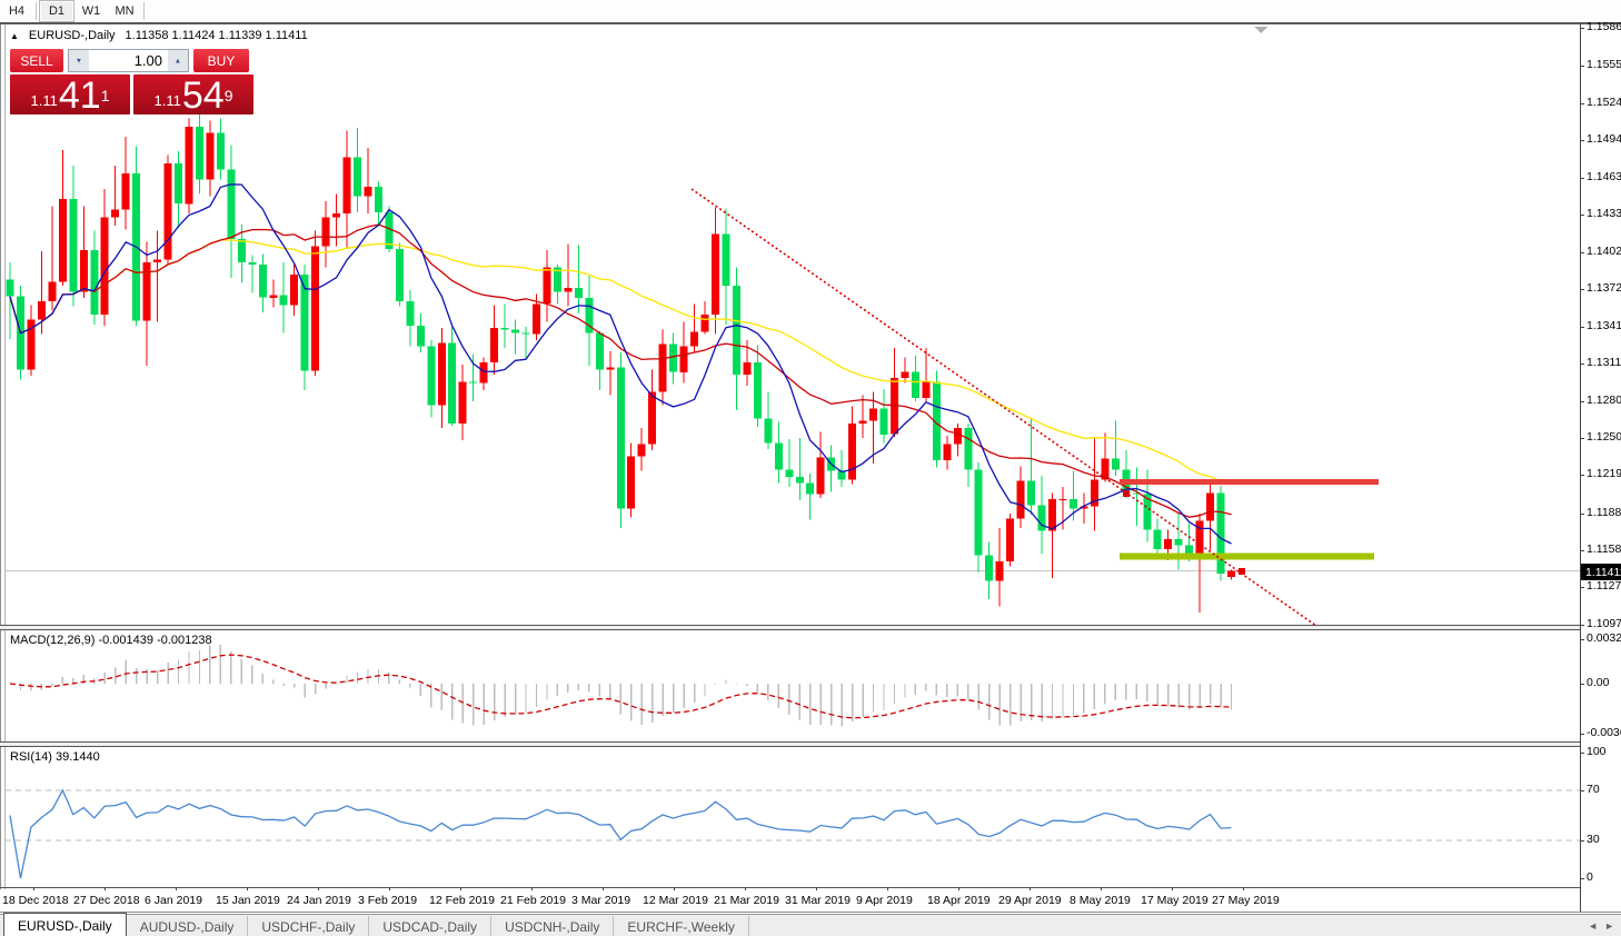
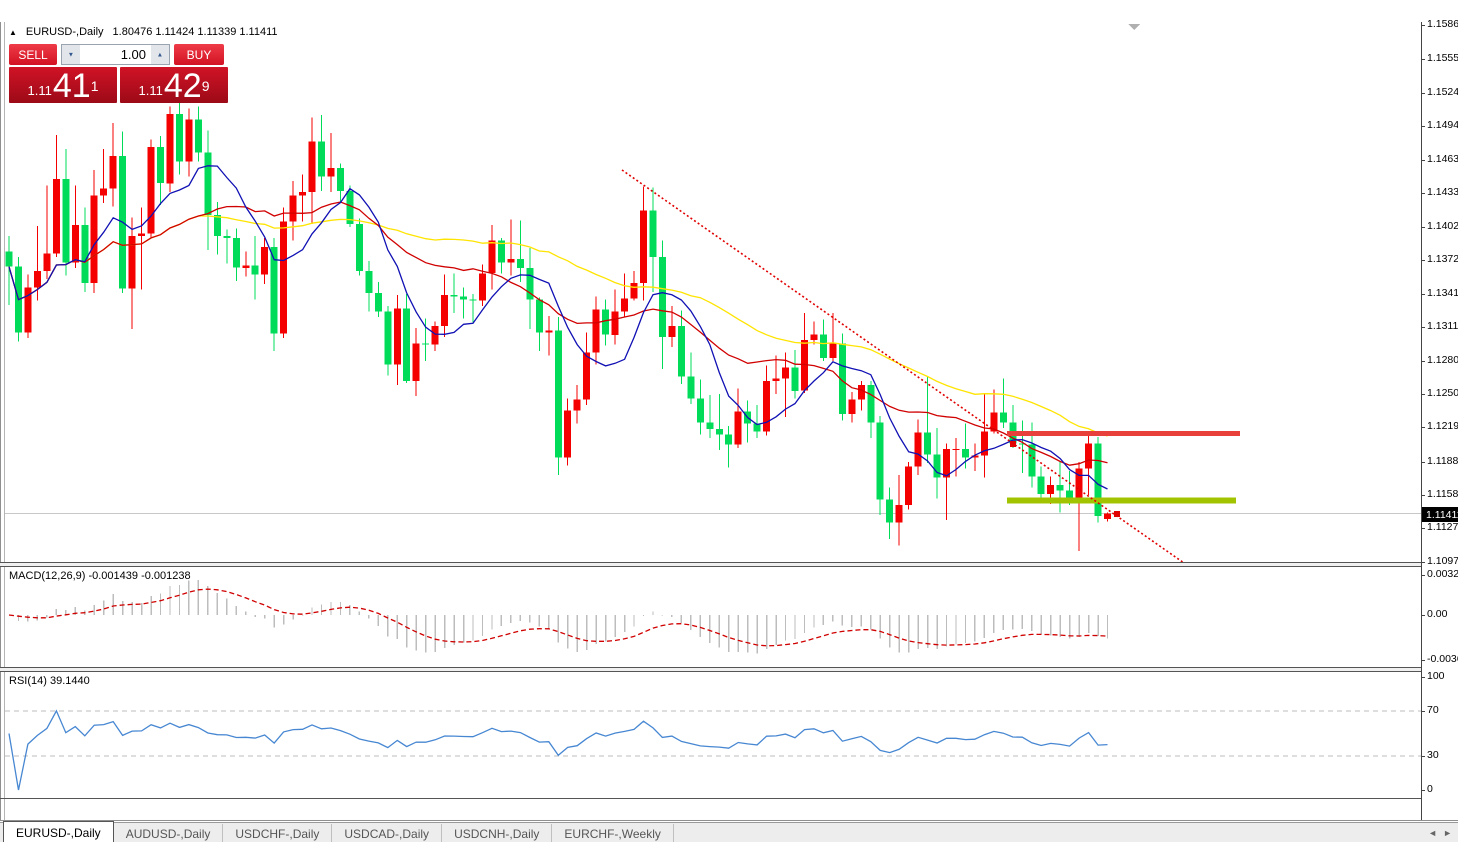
- H4
- D1
- W1
- MN
  ▲
  EURUSD-,Daily
- 1.11358 1.11424 1.11339 1.11411
+ 1.80476 1.11424 1.11339 1.11411
  SELL
  1.00
  BUY
  1.11
  41
  1
  1.11
- 54
+ 42
  9
  MACD(12,26,9) -0.001439 -0.001238
  RSI(14) 39.1440
  1.1586
  1.1555
  1.1524
  1.1494
  1.1463
  1.1433
  1.1402
  1.1372
  1.1341
  1.1311
  1.1280
  1.1250
  1.1219
  1.1188
  1.1158
  1.1127
  1.1097
  1.1141
  0.0032
  0.00
  -0.003
  100
  70
  30
  0
- 18 Dec 2018
- 27 Dec 2018
- 6 Jan 2019
- 15 Jan 2019
- 24 Jan 2019
- 3 Feb 2019
- 12 Feb 2019
- 21 Feb 2019
- 3 Mar 2019
- 12 Mar 2019
- 21 Mar 2019
- 31 Mar 2019
- 9 Apr 2019
- 18 Apr 2019
- 29 Apr 2019
- 8 May 2019
- 17 May 2019
- 27 May 2019
  EURUSD-,Daily
  AUDUSD-,Daily
  USDCHF-,Daily
  USDCAD-,Daily
  USDCNH-,Daily
  EURCHF-,Weekly
  ◄
  ►
